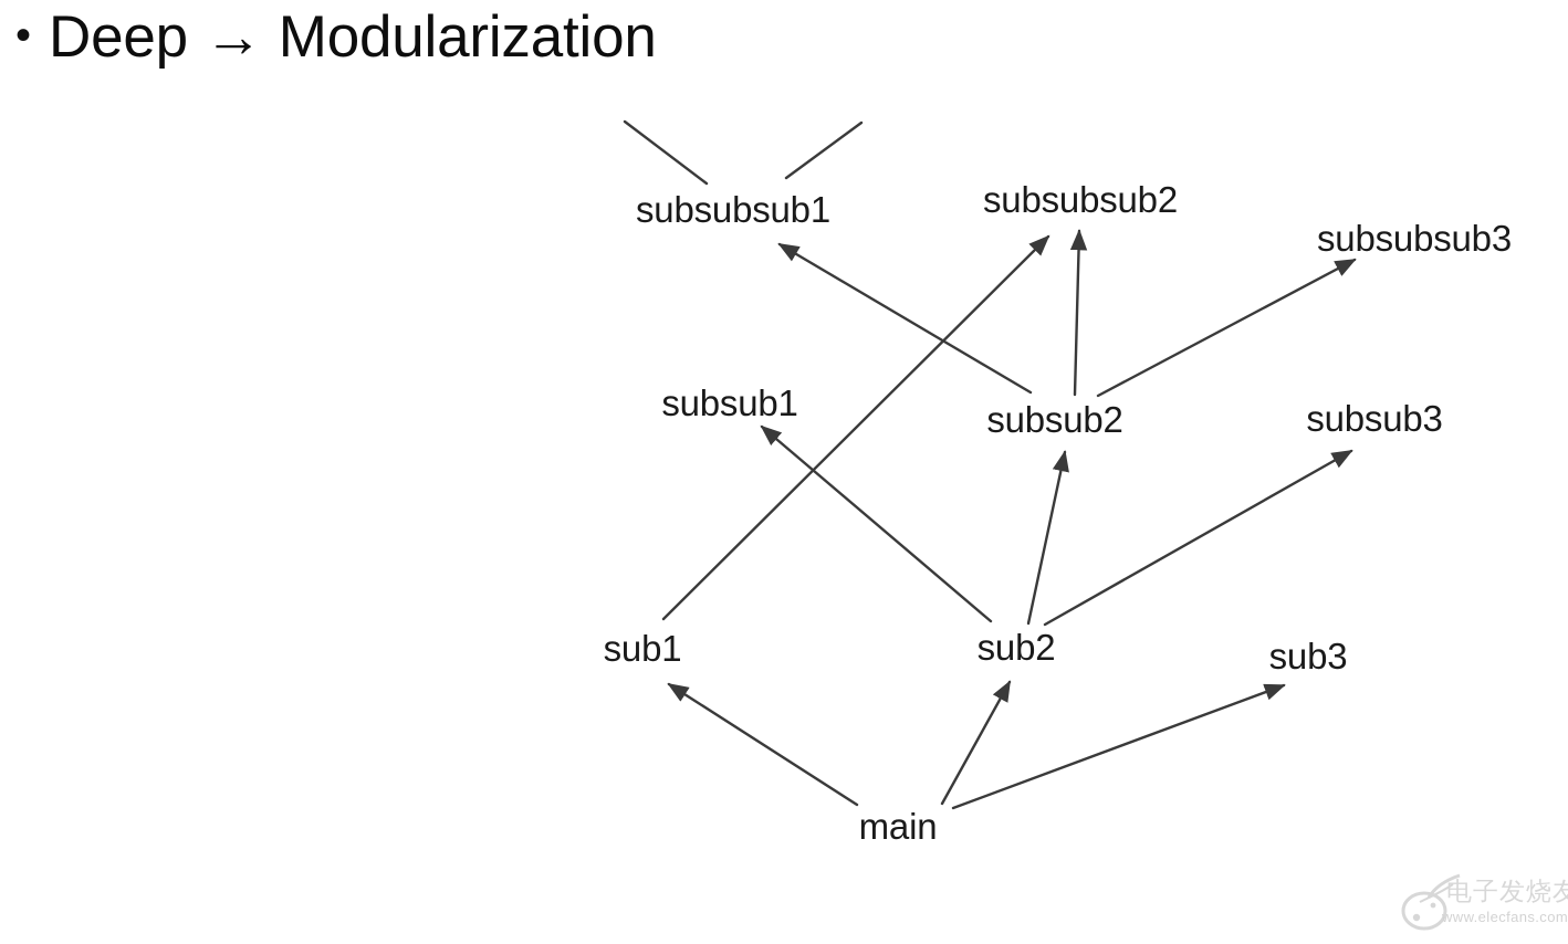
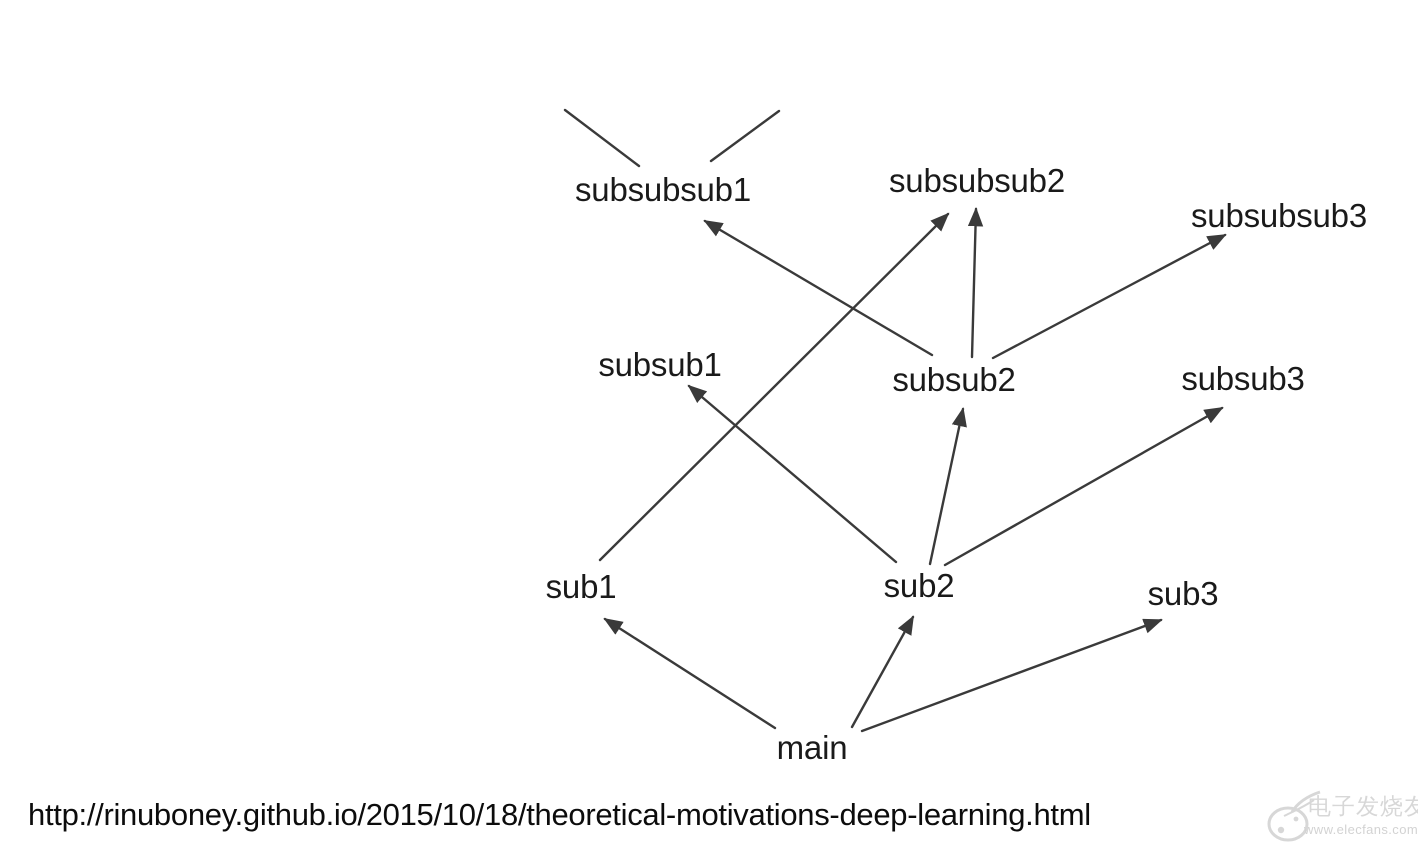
- •
- Deep → Modularization
  subsubsub1
  subsubsub2
  subsubsub3
  subsub1
  subsub2
  subsub3
  sub1
  sub2
  sub3
  main
+ http://rinuboney.github.io/2015/10/18/theoretical-motivations-deep-learning.html
  电子发烧友
  www.elecfans.com
